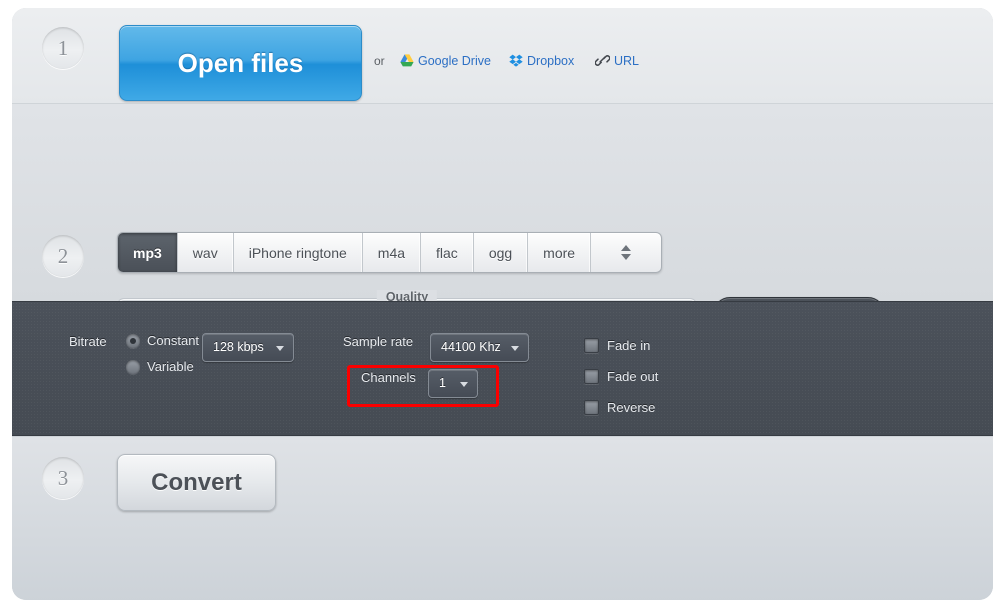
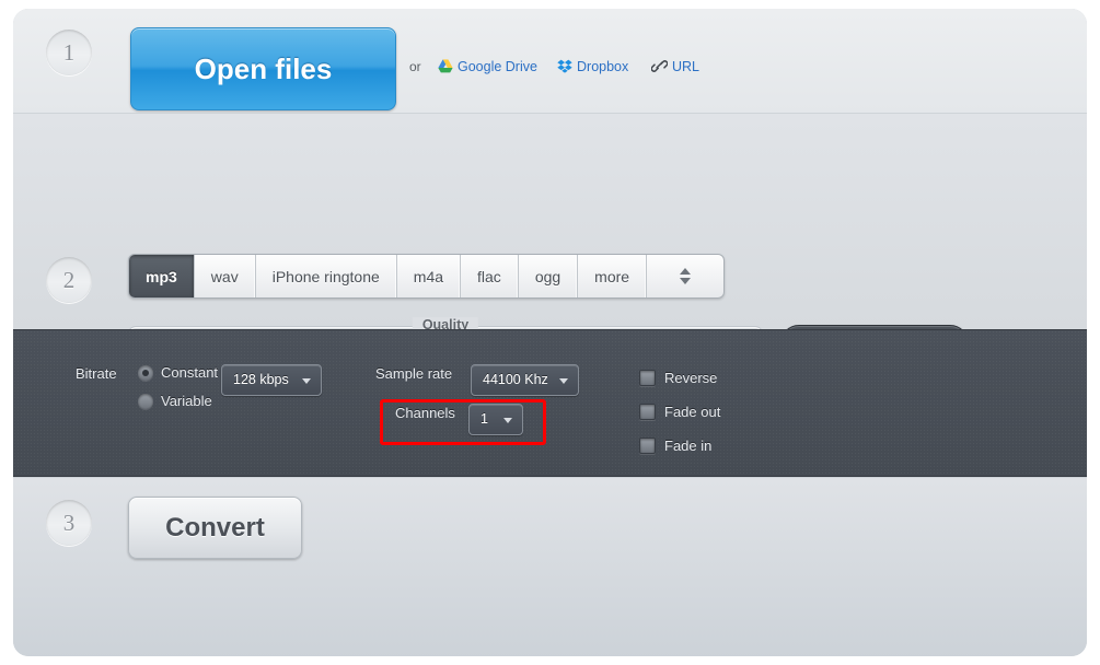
  1
  Open files
  or
  Google Drive
  Dropbox
  URL
  2
  mp3
  wav
  iPhone ringtone
  m4a
  flac
  ogg
  more
  Quality
  Bitrate
  Constant
  Variable
  Sample rate
  Channels
- Fade in
+ Reverse
  Fade out
- Reverse
+ Fade in
  3
  Convert
  128 kbps
  44100 Khz
  1
